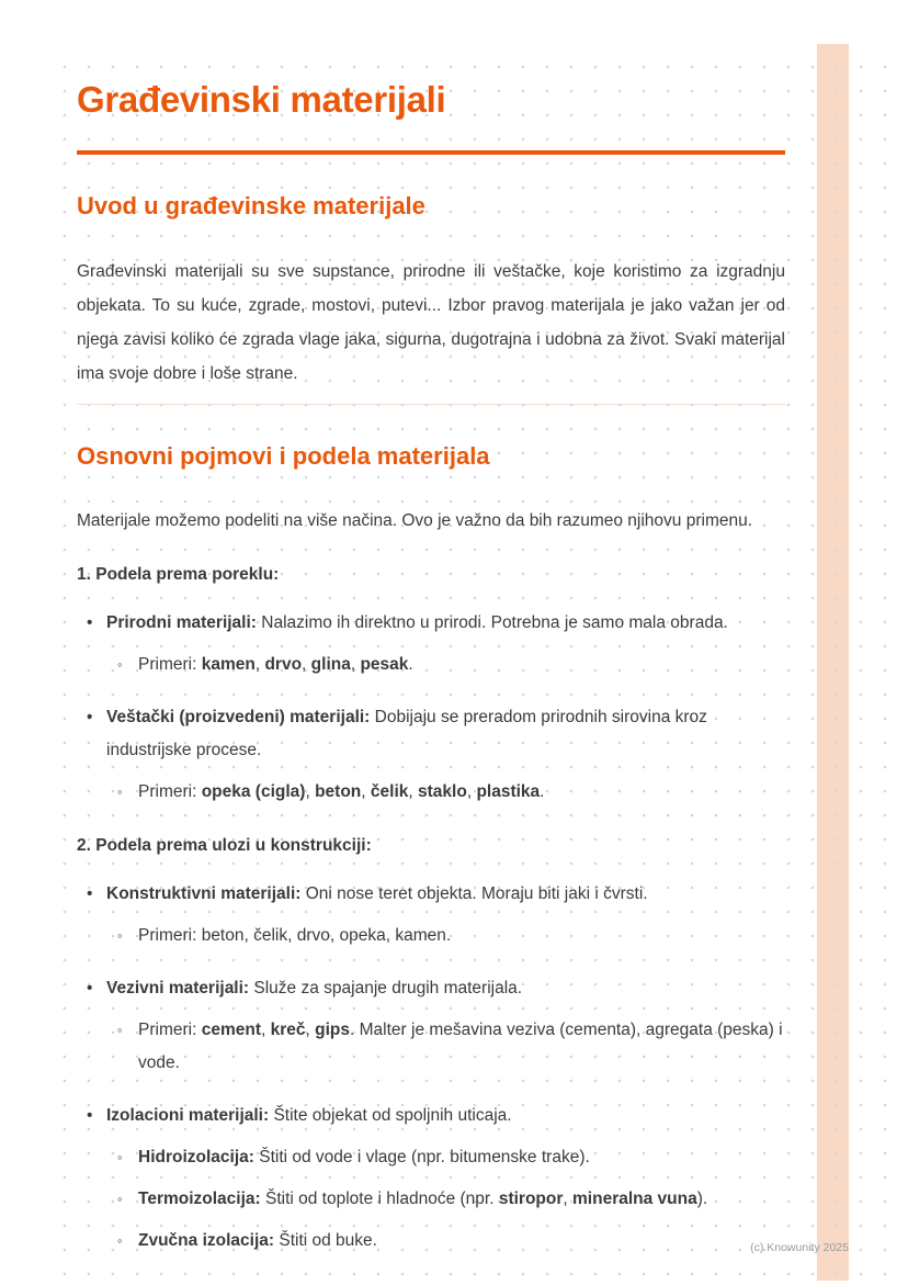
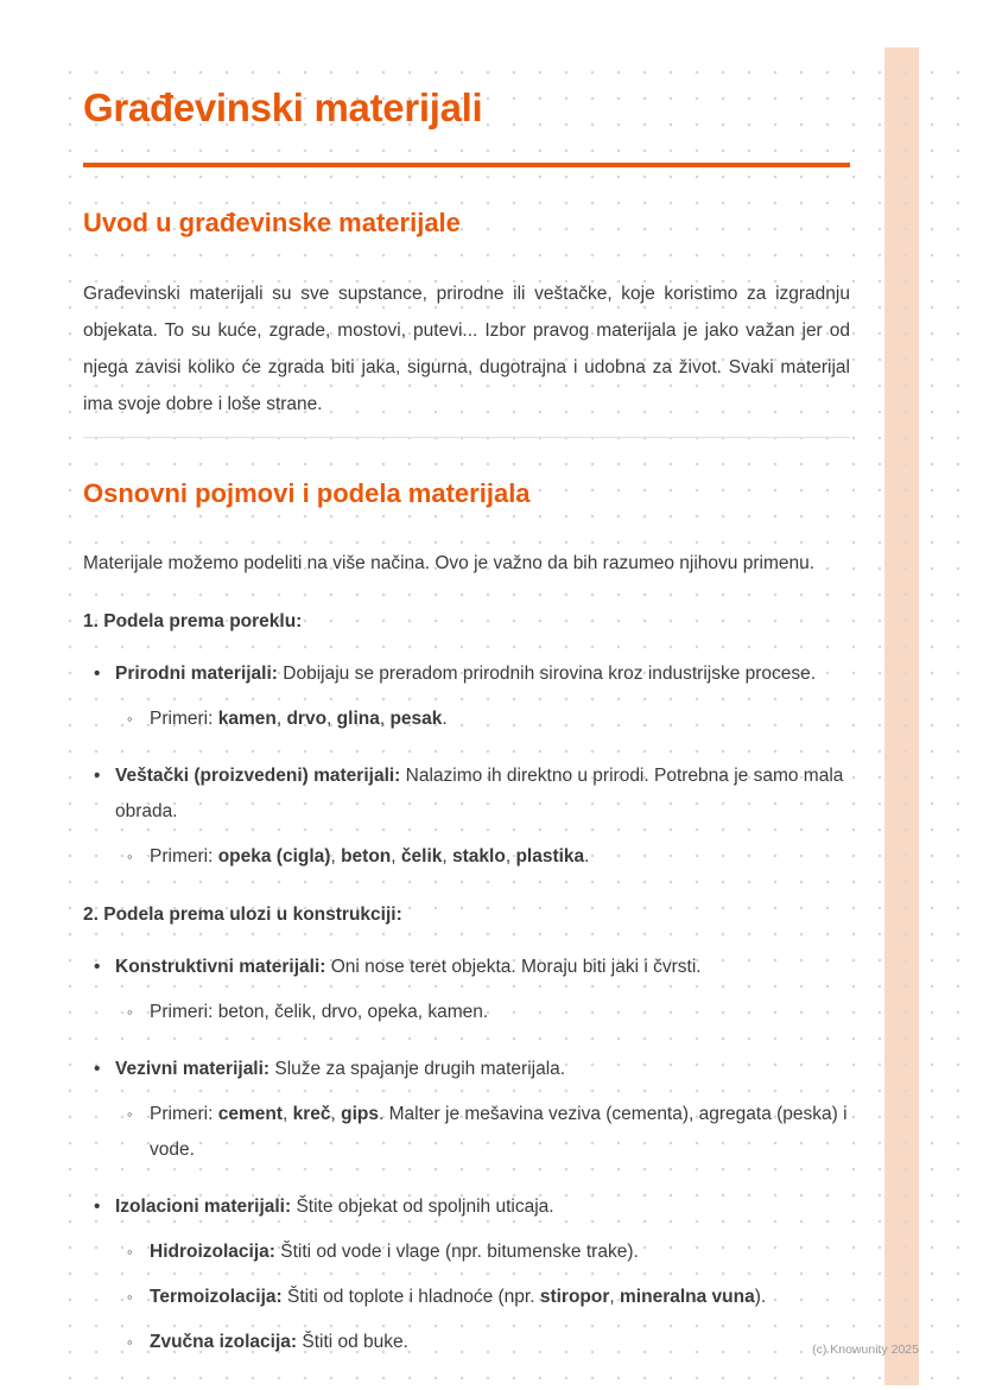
  Građevinski materijali
  Uvod u građevinske materijale
- Građevinski materijali su sve supstance, prirodne ili veštačke, koje koristimo za izgradnju objekata. To su kuće, zgrade, mostovi, putevi... Izbor pravog materijala je jako važan jer od njega zavisi koliko će zgrada vlage jaka, sigurna, dugotrajna i udobna za život. Svaki materijal ima svoje dobre i loše strane.
+ Građevinski materijali su sve supstance, prirodne ili veštačke, koje koristimo za izgradnju objekata. To su kuće, zgrade, mostovi, putevi... Izbor pravog materijala je jako važan jer od njega zavisi koliko će zgrada biti jaka, sigurna, dugotrajna i udobna za život. Svaki materijal ima svoje dobre i loše strane.
  Osnovni pojmovi i podela materijala
  Materijale možemo podeliti na više načina. Ovo je važno da bih razumeo njihovu primenu.
  1. Podela prema poreklu:
  •
- Prirodni materijali: Nalazimo ih direktno u prirodi. Potrebna je samo mala obrada.
+ Prirodni materijali: Dobijaju se preradom prirodnih sirovina kroz industrijske procese.
  ◦
  Primeri: kamen, drvo, glina, pesak.
  •
- Veštački (proizvedeni) materijali: Dobijaju se preradom prirodnih sirovina kroz industrijske procese.
+ Veštački (proizvedeni) materijali: Nalazimo ih direktno u prirodi. Potrebna je samo mala obrada.
  ◦
  Primeri: opeka (cigla), beton, čelik, staklo, plastika.
  2. Podela prema ulozi u konstrukciji:
  •
  Konstruktivni materijali: Oni nose teret objekta. Moraju biti jaki i čvrsti.
  ◦
  Primeri: beton, čelik, drvo, opeka, kamen.
  •
  Vezivni materijali: Služe za spajanje drugih materijala.
  ◦
  Primeri: cement, kreč, gips. Malter je mešavina veziva (cementa), agregata (peska) i vode.
  •
  Izolacioni materijali: Štite objekat od spoljnih uticaja.
  ◦
  Hidroizolacija: Štiti od vode i vlage (npr. bitumenske trake).
  ◦
  Termoizolacija: Štiti od toplote i hladnoće (npr. stiropor, mineralna vuna).
  ◦
  Zvučna izolacija: Štiti od buke.
  (c) Knowunity 2025
